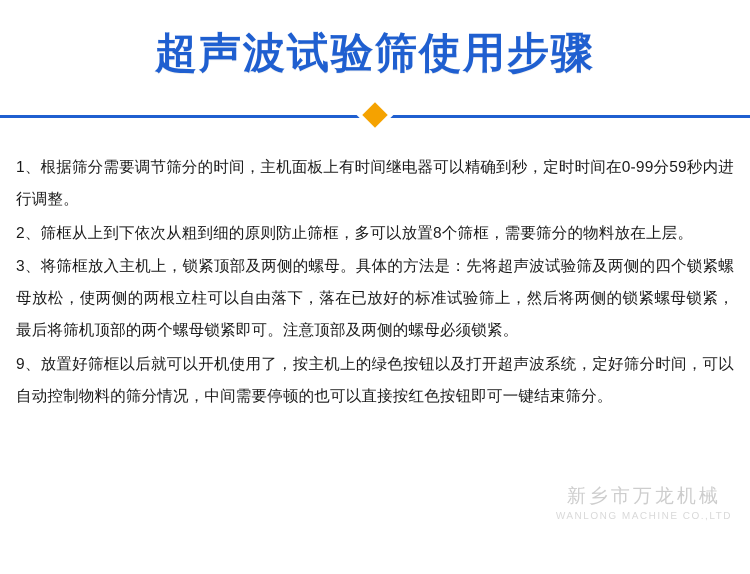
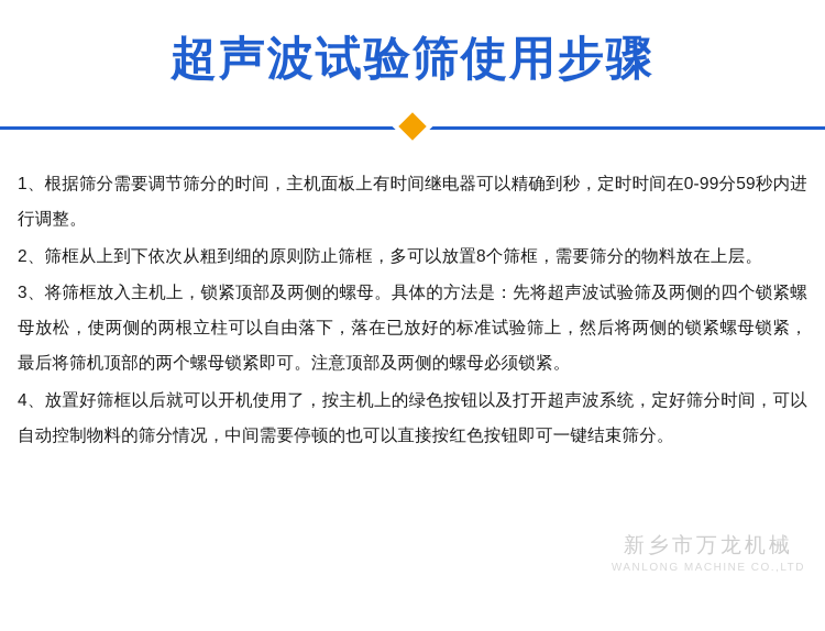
  超声波试验筛使用步骤
  1、根据筛分需要调节筛分的时间，主机面板上有时间继电器可以精确到秒，定时时间在0-99分59秒内进行调整。
  2、筛框从上到下依次从粗到细的原则防止筛框，多可以放置8个筛框，需要筛分的物料放在上层。
  3、将筛框放入主机上，锁紧顶部及两侧的螺母。具体的方法是：先将超声波试验筛及两侧的四个锁紧螺母放松，使两侧的两根立柱可以自由落下，落在已放好的标准试验筛上，然后将两侧的锁紧螺母锁紧，最后将筛机顶部的两个螺母锁紧即可。注意顶部及两侧的螺母必须锁紧。
- 9、放置好筛框以后就可以开机使用了，按主机上的绿色按钮以及打开超声波系统，定好筛分时间，可以自动控制物料的筛分情况，中间需要停顿的也可以直接按红色按钮即可一键结束筛分。
+ 4、放置好筛框以后就可以开机使用了，按主机上的绿色按钮以及打开超声波系统，定好筛分时间，可以自动控制物料的筛分情况，中间需要停顿的也可以直接按红色按钮即可一键结束筛分。
  新乡市万龙机械
  WANLONG MACHINE CO.,LTD
